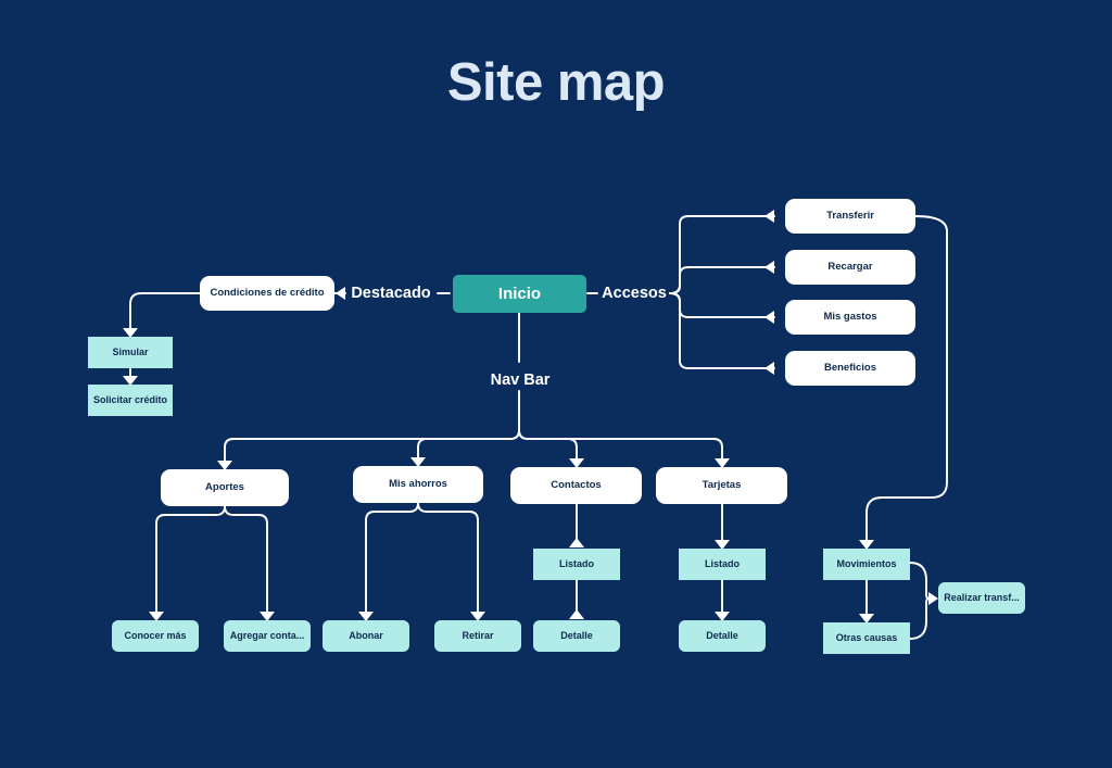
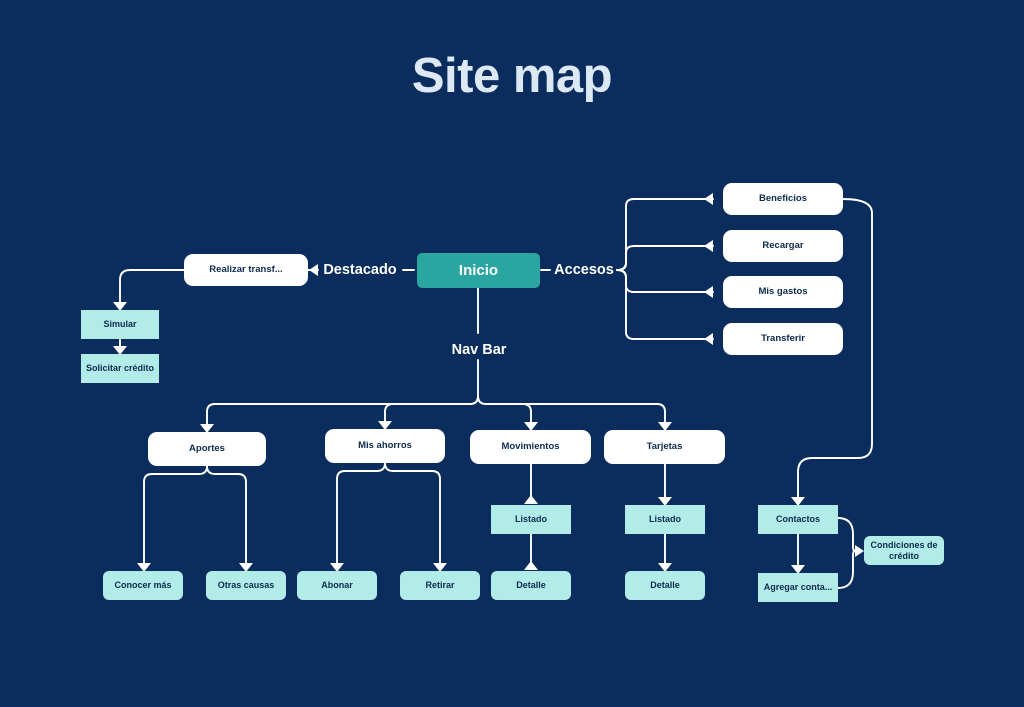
  Site map
- Condiciones de crédito
+ Realizar transf...
  Simular
  Solicitar crédito
  Inicio
- Transferir
+ Beneficios
  Recargar
  Mis gastos
- Beneficios
+ Transferir
  Aportes
  Mis ahorros
- Contactos
+ Movimientos
  Tarjetas
  Conocer más
- Agregar conta...
+ Otras causas
  Abonar
  Retirar
  Listado
  Detalle
  Listado
  Detalle
- Movimientos
+ Contactos
- Otras causas
+ Agregar conta...
- Realizar transf...
+ Condiciones de crédito
  Destacado
  Accesos
  Nav Bar
